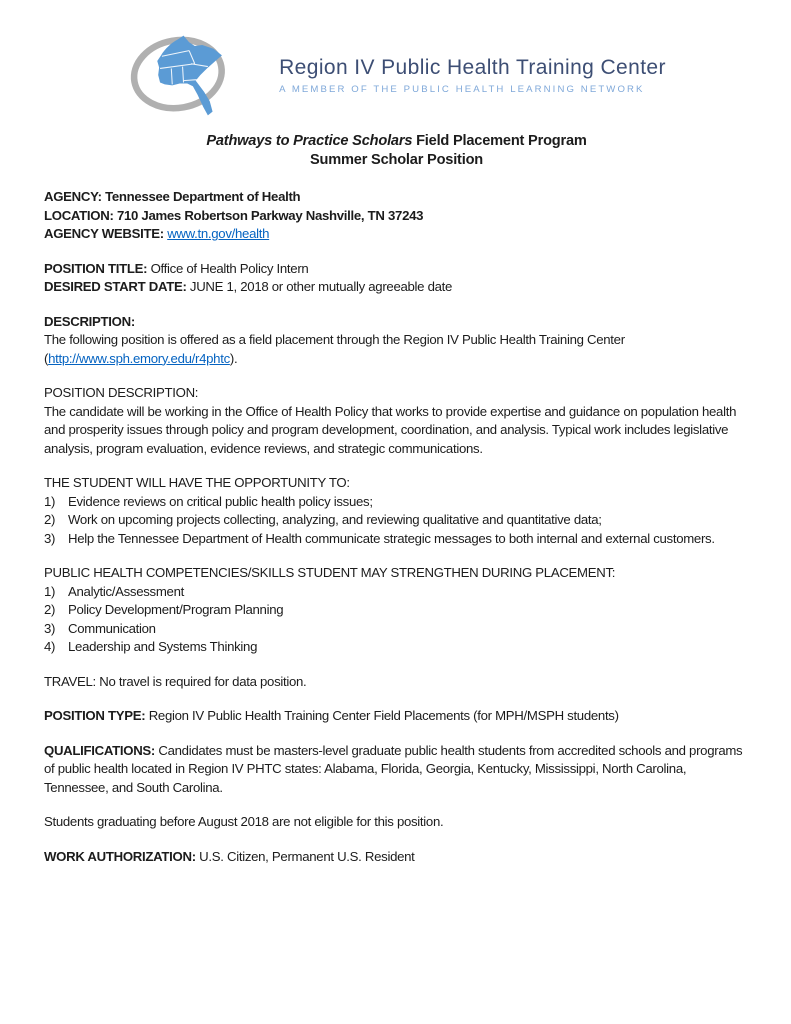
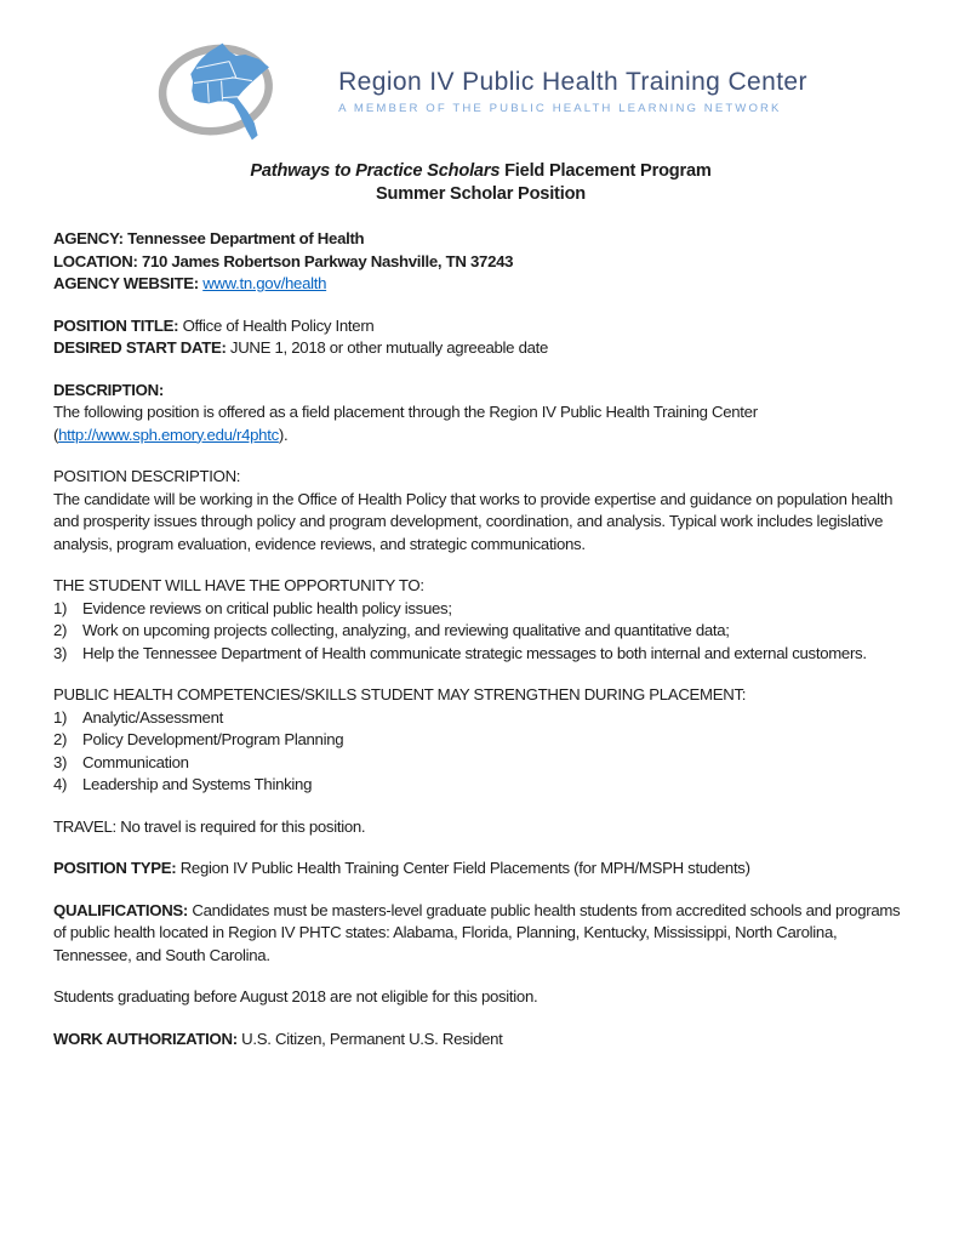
  Region IV Public Health Training Center
  A MEMBER OF THE PUBLIC HEALTH LEARNING NETWORK
  Pathways to Practice Scholars Field Placement Program
  Summer Scholar Position
  AGENCY: Tennessee Department of Health
  LOCATION: 710 James Robertson Parkway Nashville, TN 37243
  AGENCY WEBSITE: www.tn.gov/health
  POSITION TITLE: Office of Health Policy Intern
  DESIRED START DATE: JUNE 1, 2018 or other mutually agreeable date
  DESCRIPTION:
  The following position is offered as a field placement through the Region IV Public Health Training Center (http://www.sph.emory.edu/r4phtc).
  POSITION DESCRIPTION:
  The candidate will be working in the Office of Health Policy that works to provide expertise and guidance on population health and prosperity issues through policy and program development, coordination, and analysis. Typical work includes legislative analysis, program evaluation, evidence reviews, and strategic communications.
  THE STUDENT WILL HAVE THE OPPORTUNITY TO:
  1)
  Evidence reviews on critical public health policy issues;
  2)
  Work on upcoming projects collecting, analyzing, and reviewing qualitative and quantitative data;
  3)
  Help the Tennessee Department of Health communicate strategic messages to both internal and external customers.
  PUBLIC HEALTH COMPETENCIES/SKILLS STUDENT MAY STRENGTHEN DURING PLACEMENT:
  1)
  Analytic/Assessment
  2)
  Policy Development/Program Planning
  3)
  Communication
  4)
  Leadership and Systems Thinking
- TRAVEL: No travel is required for data position.
+ TRAVEL: No travel is required for this position.
  POSITION TYPE: Region IV Public Health Training Center Field Placements (for MPH/MSPH students)
- QUALIFICATIONS: Candidates must be masters-level graduate public health students from accredited schools and programs of public health located in Region IV PHTC states: Alabama, Florida, Georgia, Kentucky, Mississippi, North Carolina, Tennessee, and South Carolina.
+ QUALIFICATIONS: Candidates must be masters-level graduate public health students from accredited schools and programs of public health located in Region IV PHTC states: Alabama, Florida, Planning, Kentucky, Mississippi, North Carolina, Tennessee, and South Carolina.
  Students graduating before August 2018 are not eligible for this position.
  WORK AUTHORIZATION: U.S. Citizen, Permanent U.S. Resident
